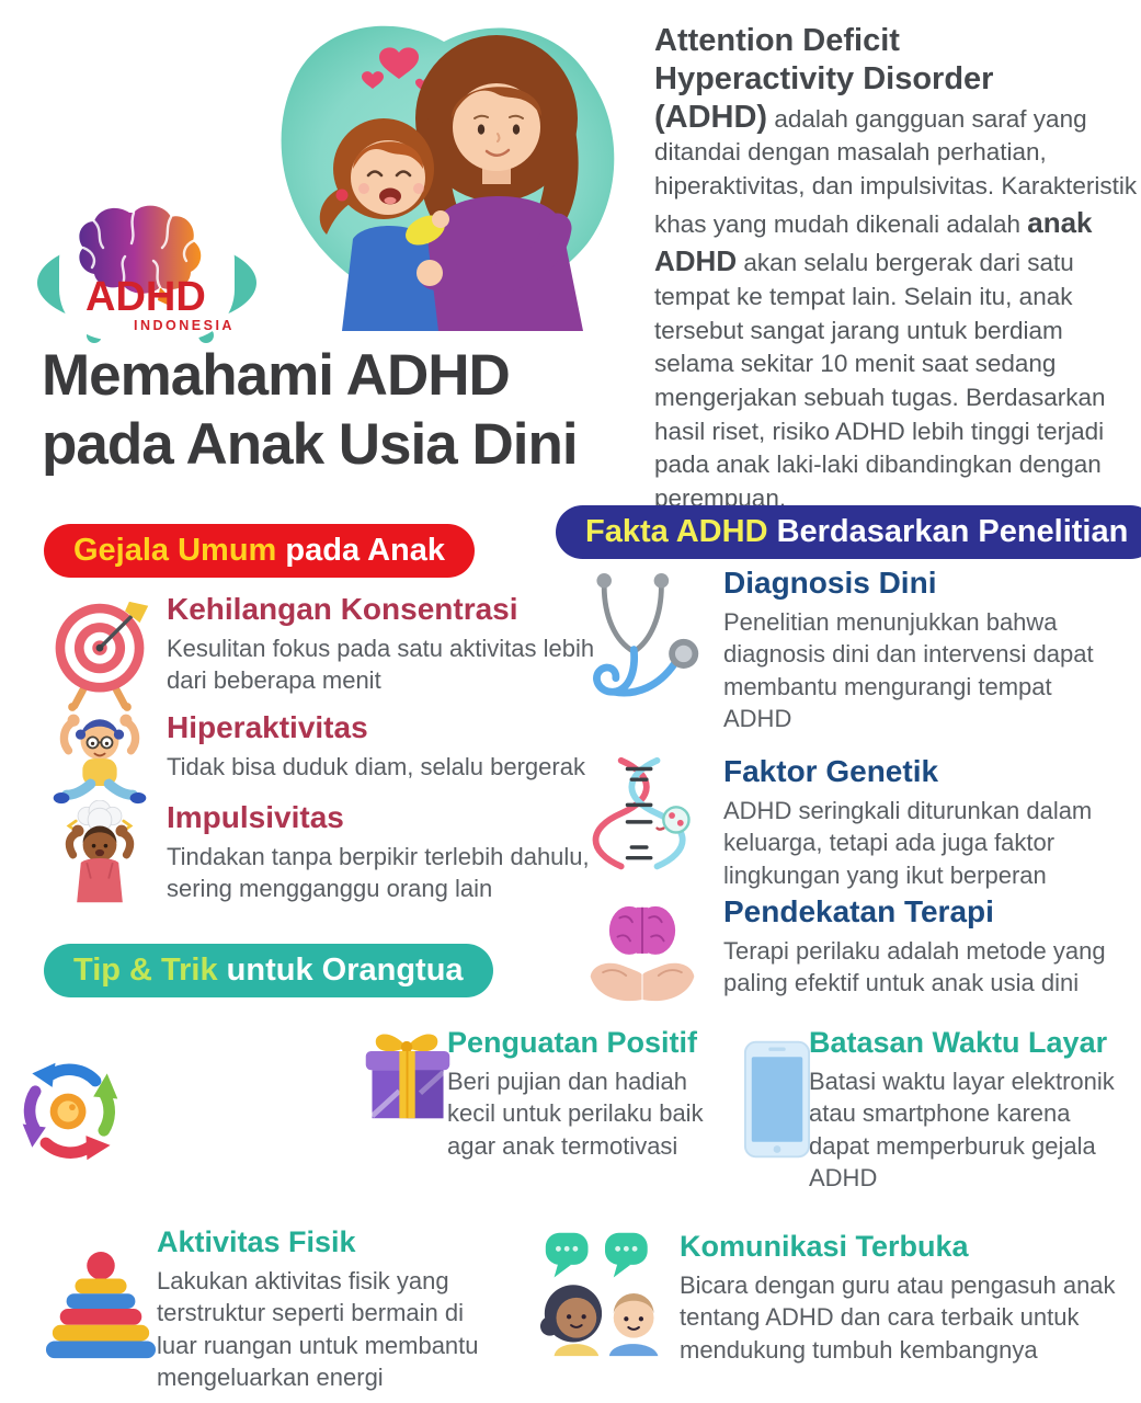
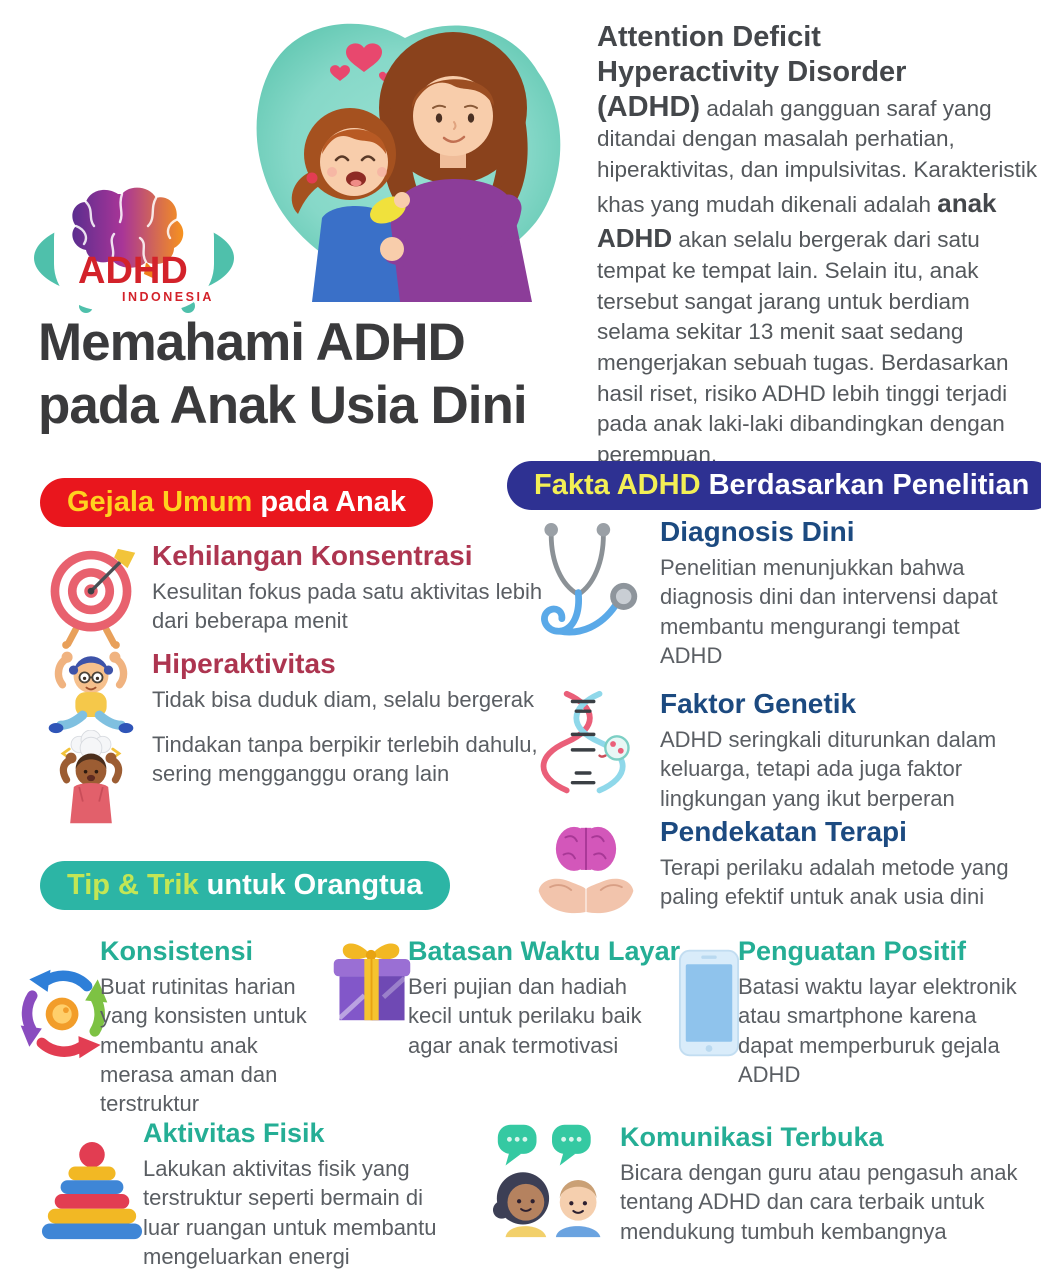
  ADHD
  INDONESIA
  Attention Deficit
  Hyperactivity Disorder
- (ADHD) adalah gangguan saraf yang ditandai dengan masalah perhatian, hiperaktivitas, dan impulsivitas. Karakteristik khas yang mudah dikenali adalah anak ADHD akan selalu bergerak dari satu tempat ke tempat lain. Selain itu, anak tersebut sangat jarang untuk berdiam selama sekitar 10 menit saat sedang mengerjakan sebuah tugas. Berdasarkan hasil riset, risiko ADHD lebih tinggi terjadi pada anak laki-laki dibandingkan dengan perempuan.
+ (ADHD) adalah gangguan saraf yang ditandai dengan masalah perhatian, hiperaktivitas, dan impulsivitas. Karakteristik khas yang mudah dikenali adalah anak ADHD akan selalu bergerak dari satu tempat ke tempat lain. Selain itu, anak tersebut sangat jarang untuk berdiam selama sekitar 13 menit saat sedang mengerjakan sebuah tugas. Berdasarkan hasil riset, risiko ADHD lebih tinggi terjadi pada anak laki-laki dibandingkan dengan perempuan.
  Memahami ADHD
  pada Anak Usia Dini
  Gejala Umum pada Anak
  Kehilangan Konsentrasi
  Kesulitan fokus pada satu aktivitas lebih dari beberapa menit
  Hiperaktivitas
  Tidak bisa duduk diam, selalu bergerak
- Impulsivitas
  Tindakan tanpa berpikir terlebih dahulu, sering mengganggu orang lain
  Fakta ADHD Berdasarkan Penelitian
  Diagnosis Dini
  Penelitian menunjukkan bahwa diagnosis dini dan intervensi dapat membantu mengurangi tempat ADHD
  Faktor Genetik
  ADHD seringkali diturunkan dalam keluarga, tetapi ada juga faktor lingkungan yang ikut berperan
  Pendekatan Terapi
  Terapi perilaku adalah metode yang paling efektif untuk anak usia dini
  Tip & Trik untuk Orangtua
+ Konsistensi
+ Buat rutinitas harian yang konsisten untuk membantu anak merasa aman dan terstruktur
- Penguatan Positif
+ Batasan Waktu Layar
  Beri pujian dan hadiah kecil untuk perilaku baik agar anak termotivasi
- Batasan Waktu Layar
+ Penguatan Positif
  Batasi waktu layar elektronik atau smartphone karena dapat memperburuk gejala ADHD
  Aktivitas Fisik
  Lakukan aktivitas fisik yang terstruktur seperti bermain di luar ruangan untuk membantu mengeluarkan energi
  Komunikasi Terbuka
  Bicara dengan guru atau pengasuh anak tentang ADHD dan cara terbaik untuk mendukung tumbuh kembangnya
